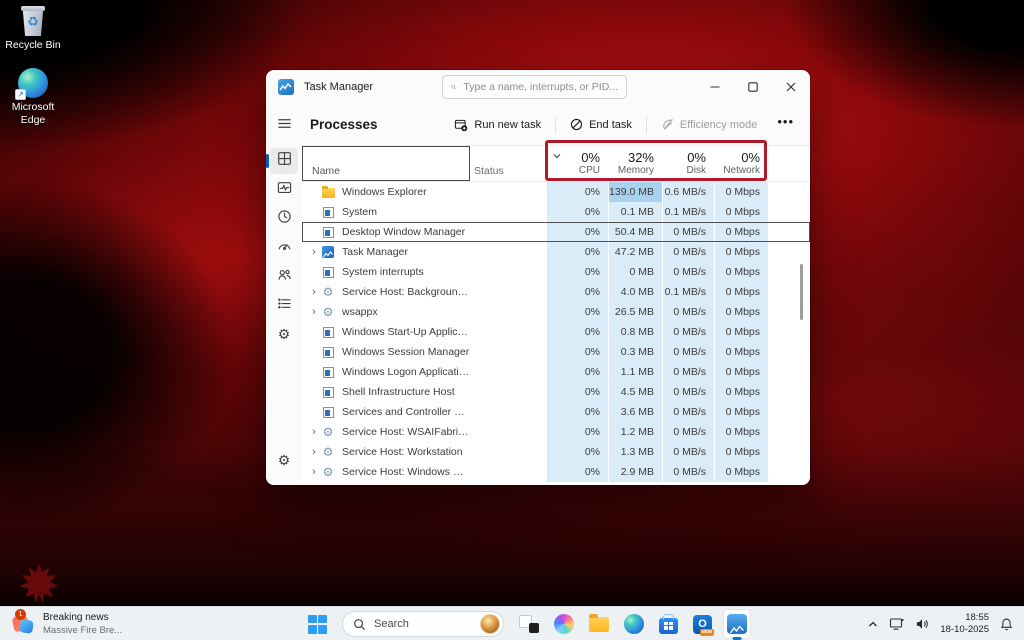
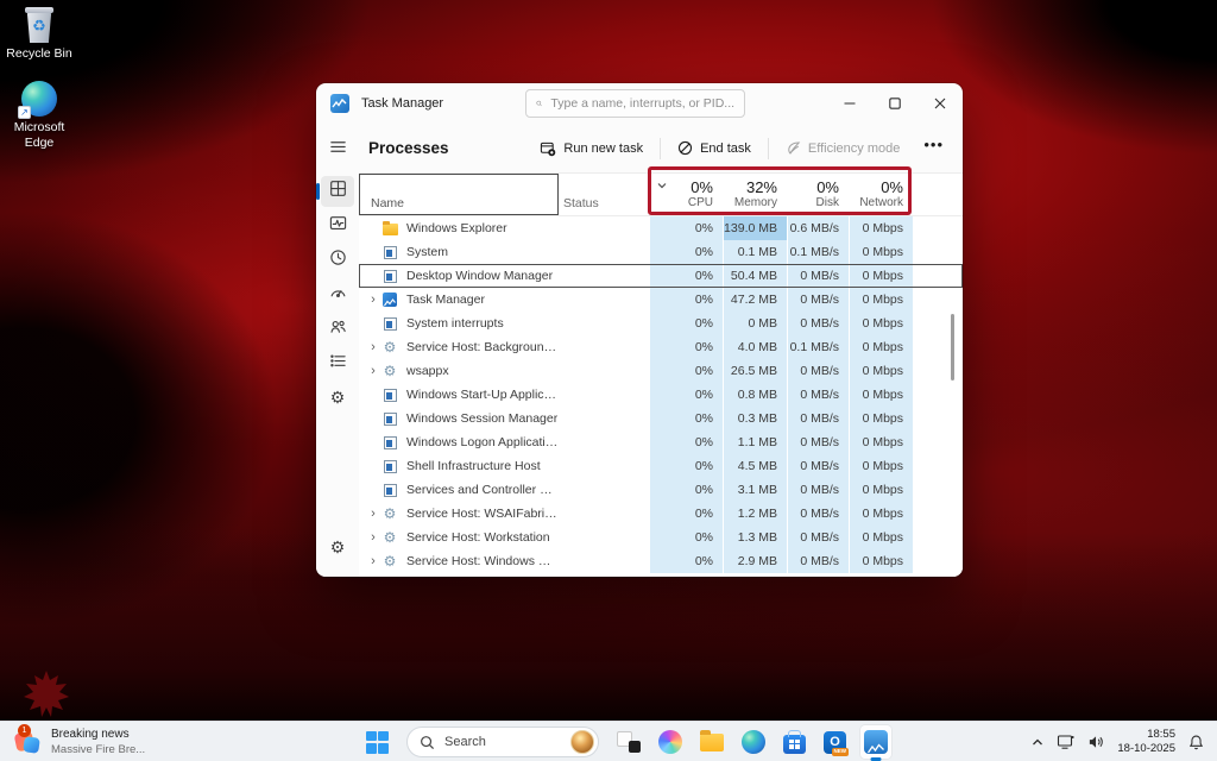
  ♻
  Recycle Bin
  ↗
  Microsoft Edge
  Task Manager
  Type a name, interrupts, or PID...
  ⚙
  ⚙
  Processes
  Run new task
  End task
  Efficiency mode
  •••
  Name
  Status
  0%
  CPU
  32%
  Memory
  0%
  Disk
  0%
  Network
  Windows Explorer
  0%
  139.0 MB
  0.6 MB/s
  0 Mbps
  System
  0%
  0.1 MB
  0.1 MB/s
  0 Mbps
  Desktop Window Manager
  0%
  50.4 MB
  0 MB/s
  0 Mbps
  ›
  Task Manager
  0%
  47.2 MB
  0 MB/s
  0 Mbps
  System interrupts
  0%
  0 MB
  0 MB/s
  0 Mbps
  ›
  ⚙
  Service Host: Background I
  0%
  4.0 MB
  0.1 MB/s
  0 Mbps
  ›
  ⚙
  wsappx
  0%
  26.5 MB
  0 MB/s
  0 Mbps
  Windows Start-Up Applicati
  0%
  0.8 MB
  0 MB/s
  0 Mbps
  Windows Session Manager
  0%
  0.3 MB
  0 MB/s
  0 Mbps
  Windows Logon Application
  0%
  1.1 MB
  0 MB/s
  0 Mbps
  Shell Infrastructure Host
  0%
  4.5 MB
  0 MB/s
  0 Mbps
  Services and Controller app
  0%
- 3.6 MB
+ 3.1 MB
  0 MB/s
  0 Mbps
  ›
  ⚙
  Service Host: WSAIFabricS
  0%
  1.2 MB
  0 MB/s
  0 Mbps
  ›
  ⚙
  Service Host: Workstation
  0%
  1.3 MB
  0 MB/s
  0 Mbps
  ›
  ⚙
  Service Host: Windows Upd
  0%
  2.9 MB
  0 MB/s
  0 Mbps
  Breaking news
  Massive Fire Bre...
  Search
  O
  18:55
  18-10-2025
